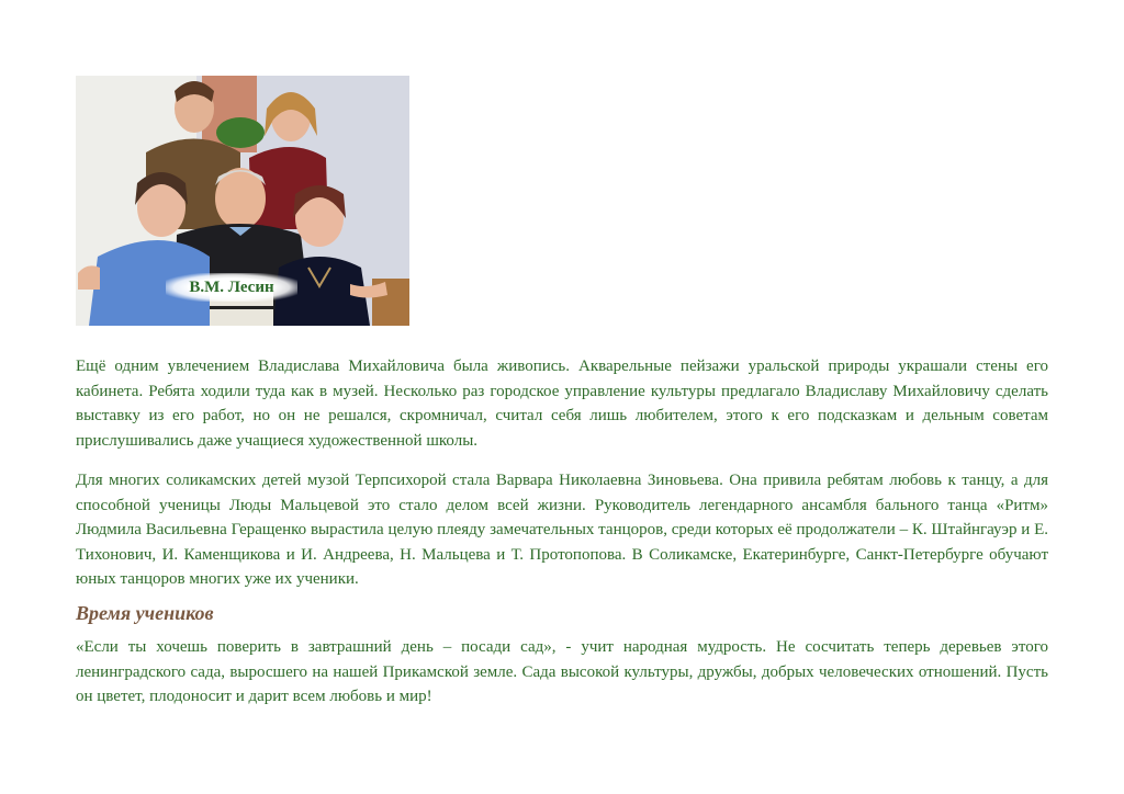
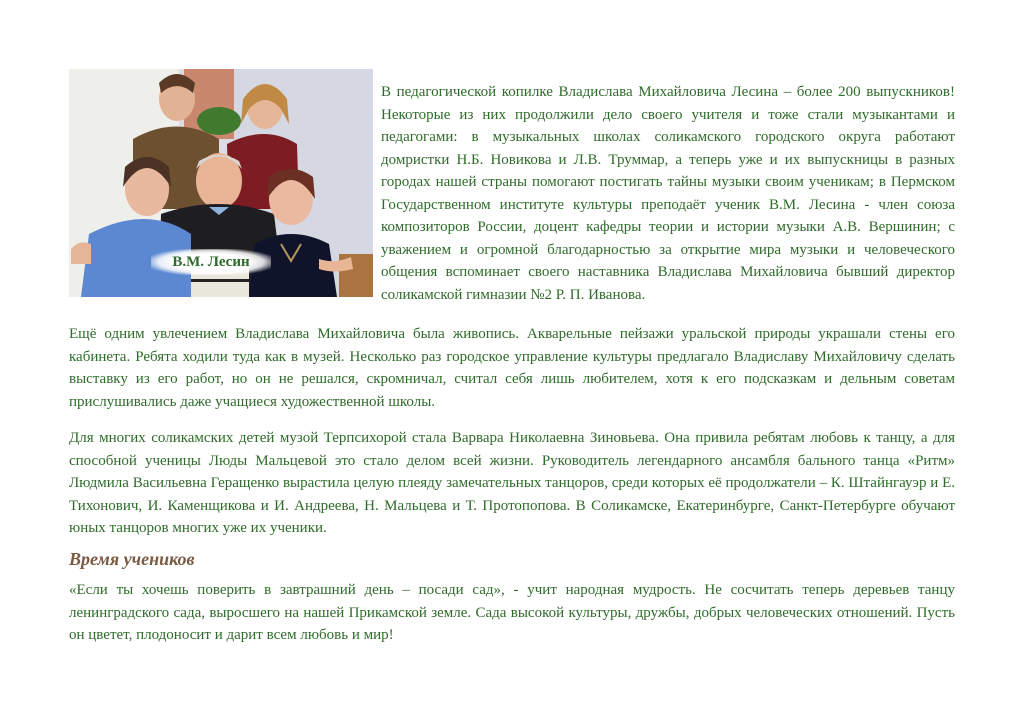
  В.М. Лесин
+ В педагогической копилке Владислава Михайловича Лесина – более 200 выпускников! Некоторые из них продолжили дело своего учителя и тоже стали музыкантами и педагогами: в музыкальных школах соликамского городского округа работают домристки Н.Б. Новикова и Л.В. Труммар, а теперь уже и их выпускницы в разных городах нашей страны помогают постигать тайны музыки своим ученикам; в Пермском Государственном институте культуры преподаёт ученик В.М. Лесина - член союза композиторов России, доцент кафедры теории и истории музыки А.В. Вершинин; с уважением и огромной благодарностью за открытие мира музыки и человеческого общения вспоминает своего наставника Владислава Михайловича бывший директор соликамской гимназии №2 Р. П. Иванова.
- Ещё одним увлечением Владислава Михайловича была живопись. Акварельные пейзажи уральской природы украшали стены его кабинета. Ребята ходили туда как в музей. Несколько раз городское управление культуры предлагало Владиславу Михайловичу сделать выставку из его работ, но он не решался, скромничал, считал себя лишь любителем, этого к его подсказкам и дельным советам прислушивались даже учащиеся художественной школы.
+ Ещё одним увлечением Владислава Михайловича была живопись. Акварельные пейзажи уральской природы украшали стены его кабинета. Ребята ходили туда как в музей. Несколько раз городское управление культуры предлагало Владиславу Михайловичу сделать выставку из его работ, но он не решался, скромничал, считал себя лишь любителем, хотя к его подсказкам и дельным советам прислушивались даже учащиеся художественной школы.
  Для многих соликамских детей музой Терпсихорой стала Варвара Николаевна Зиновьева. Она привила ребятам любовь к танцу, а для способной ученицы Люды Мальцевой это стало делом всей жизни. Руководитель легендарного ансамбля бального танца «Ритм» Людмила Васильевна Геращенко вырастила целую плеяду замечательных танцоров, среди которых её продолжатели – К. Штайнгауэр и Е. Тихонович, И. Каменщикова и И. Андреева, Н. Мальцева и Т. Протопопова. В Соликамске, Екатеринбурге, Санкт-Петербурге обучают юных танцоров многих уже их ученики.
  Время учеников
- «Если ты хочешь поверить в завтрашний день – посади сад», - учит народная мудрость. Не сосчитать теперь деревьев этого ленинградского сада, выросшего на нашей Прикамской земле. Сада высокой культуры, дружбы, добрых человеческих отношений. Пусть он цветет, плодоносит и дарит всем любовь и мир!
+ «Если ты хочешь поверить в завтрашний день – посади сад», - учит народная мудрость. Не сосчитать теперь деревьев танцу ленинградского сада, выросшего на нашей Прикамской земле. Сада высокой культуры, дружбы, добрых человеческих отношений. Пусть он цветет, плодоносит и дарит всем любовь и мир!
